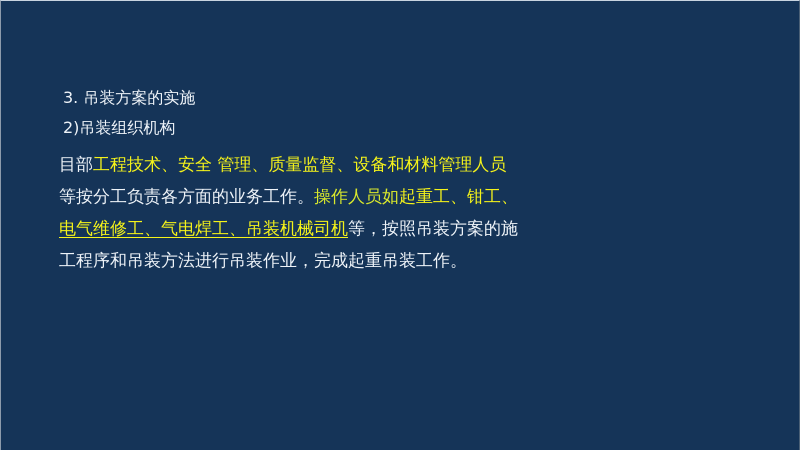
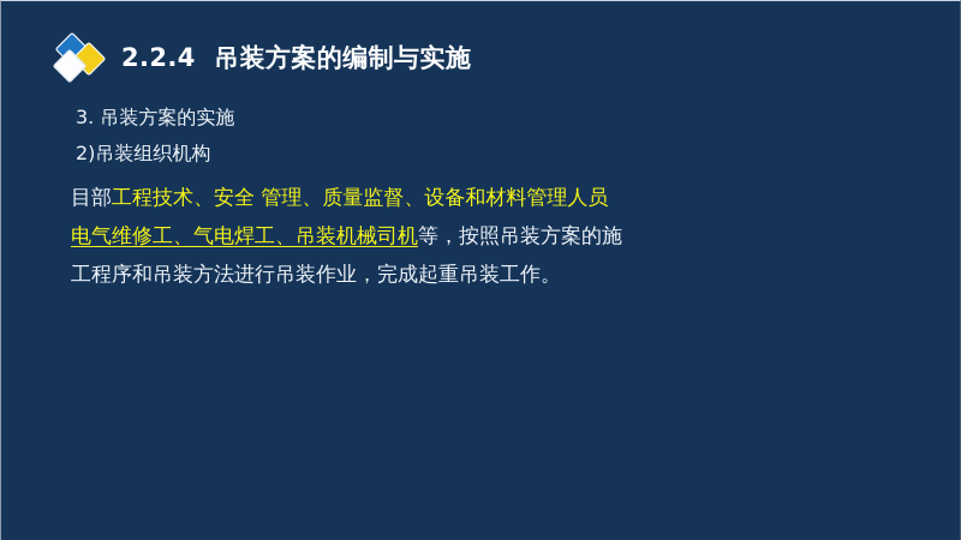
+ 2.2.4 吊装方案的编制与实施
  3. 吊装方案的实施
  2)吊装组织机构
  目部工程技术、安全 管理、质量监督、设备和材料管理人员
- 等按分工负责各方面的业务工作。操作人员如起重工、钳工、
  电气维修工、气电焊工、吊装机械司机等，按照吊装方案的施
  工程序和吊装方法进行吊装作业，完成起重吊装工作。
